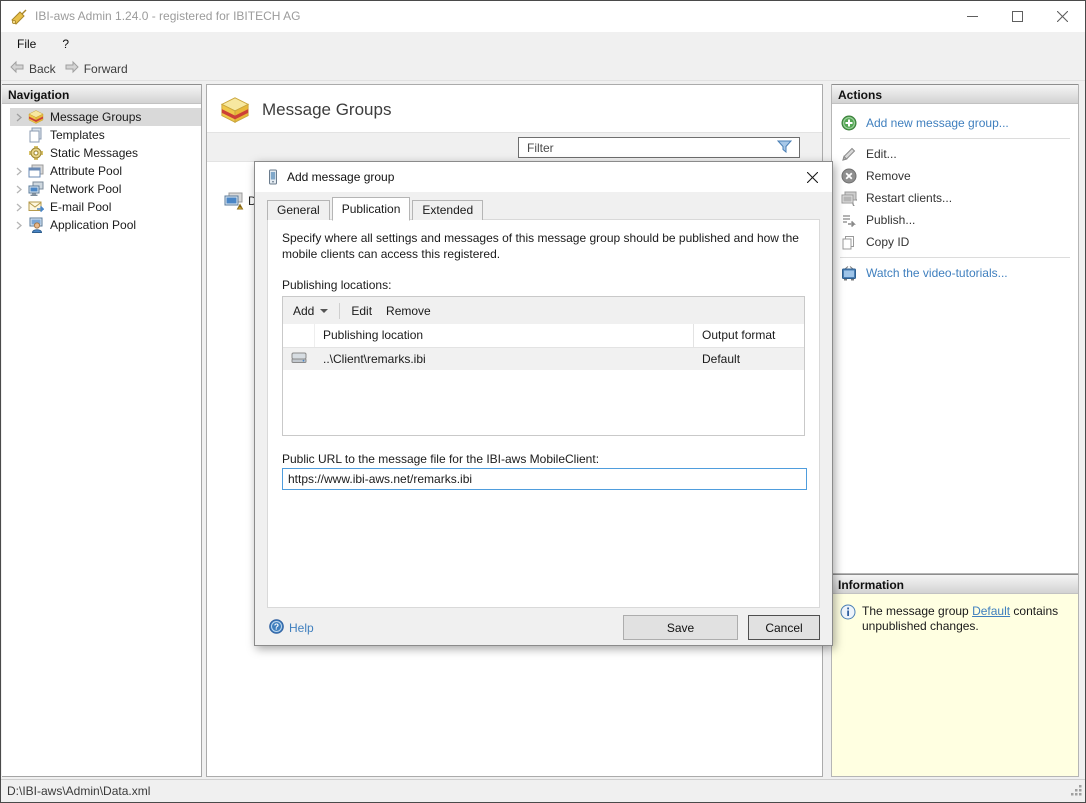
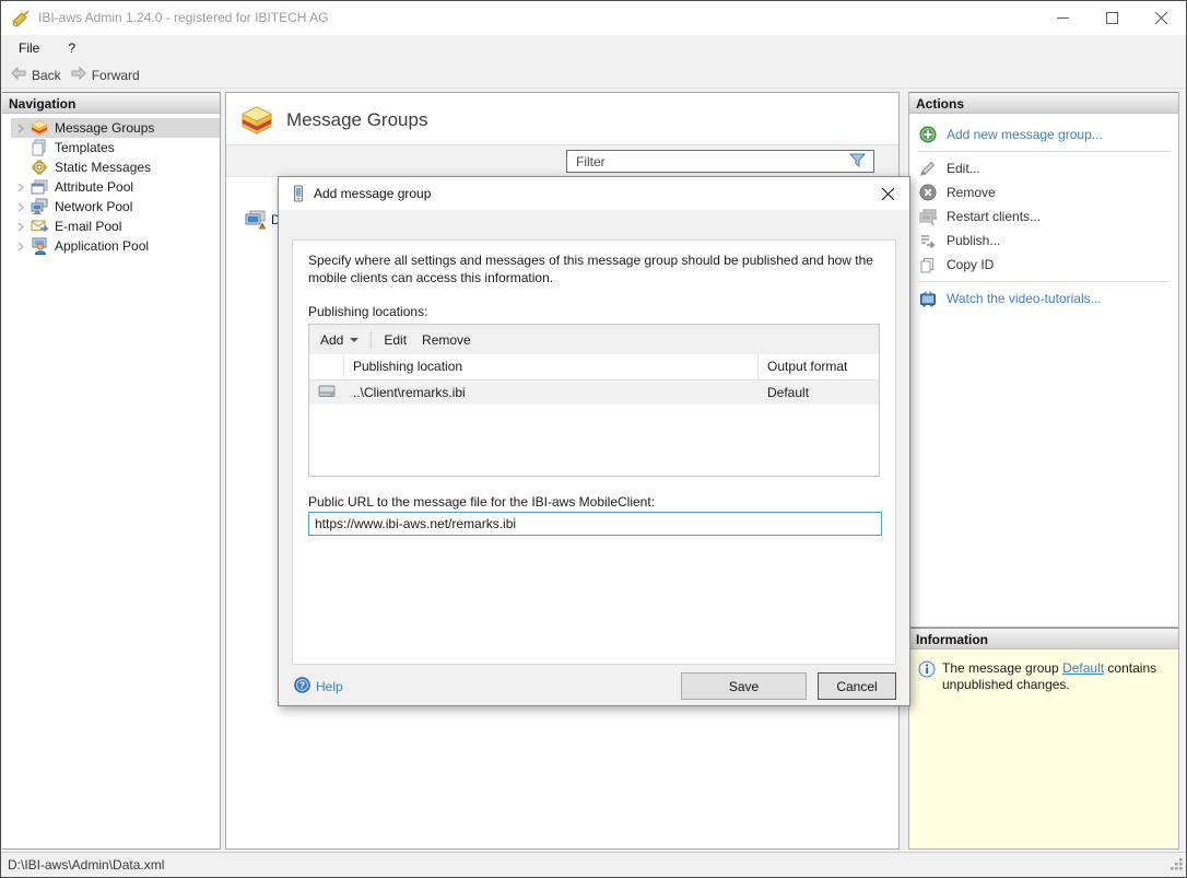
  IBI-aws Admin 1.24.0 - registered for IBITECH AG
  File
  ?
  Back
  Forward
  Navigation
  Message Groups
  Templates
  Static Messages
  Attribute Pool
  Network Pool
  E-mail Pool
  Application Pool
  Message Groups
  Filter
  Actions
  Add new message group...
  Edit...
  Remove
  Restart clients...
  Publish...
  Copy ID
  Watch the video-tutorials...
  Information
  The message group Default contains unpublished changes.
  D:\IBI-aws\Admin\Data.xml
  Add message group
- General
- Publication
- Extended
- Specify where all settings and messages of this message group should be published and how the mobile clients can access this registered.
+ Specify where all settings and messages of this message group should be published and how the mobile clients can access this information.
  Publishing locations:
  Add
  Edit
  Remove
  Publishing location
  Output format
  ..\Client\remarks.ibi
  Default
  Public URL to the message file for the IBI-aws MobileClient:
  https://www.ibi-aws.net/remarks.ibi
  ?
  Help
  Save
  Cancel
